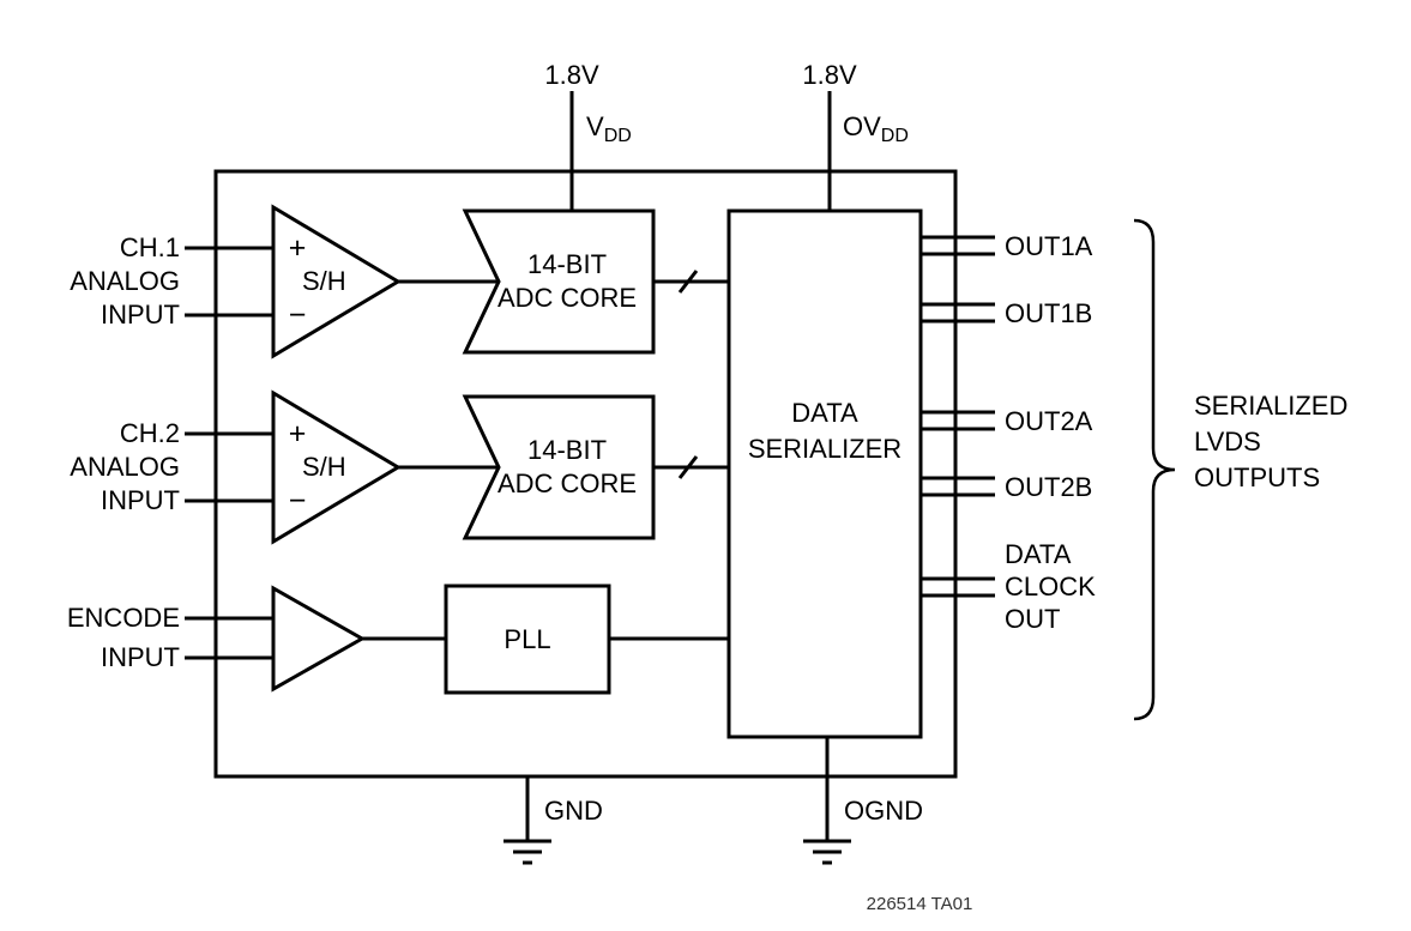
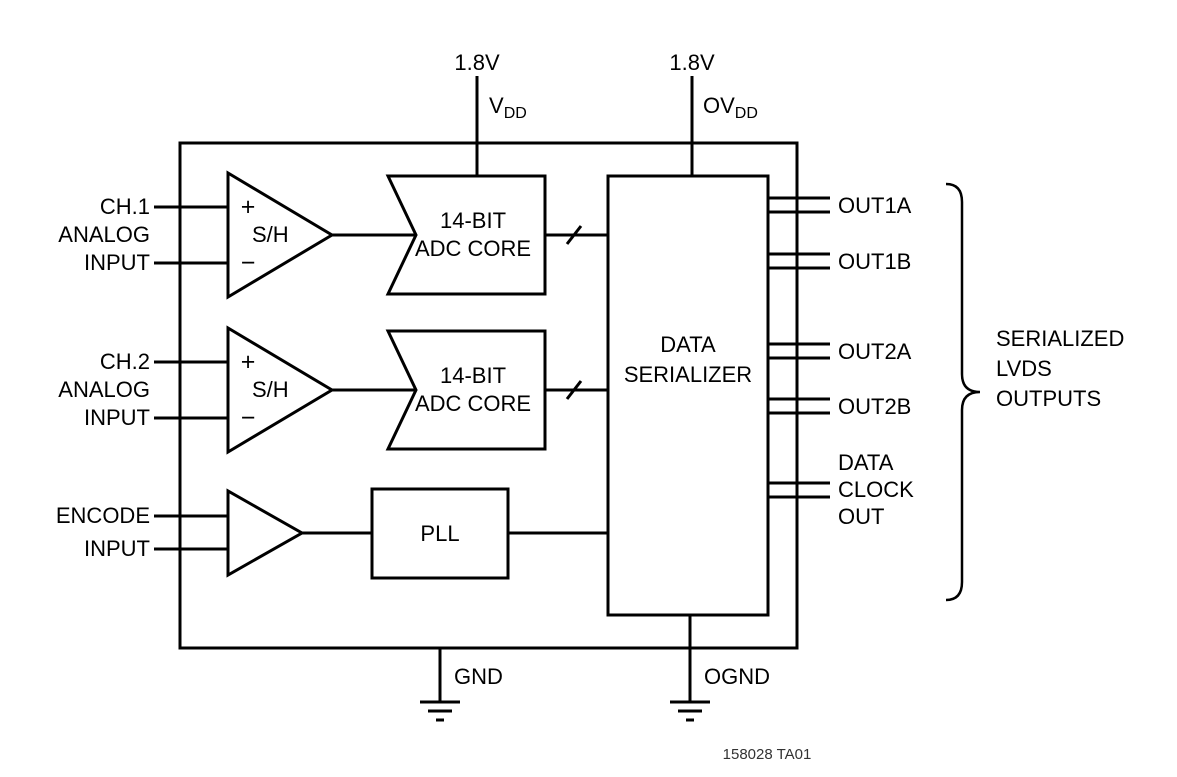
  1.8V
  VDD
  1.8V
  OVDD
  CH.1
  ANALOG
  INPUT
  +
  −
  S/H
  14-BIT
  ADC CORE
  CH.2
  ANALOG
  INPUT
  +
  −
  S/H
  14-BIT
  ADC CORE
  ENCODE
  INPUT
  PLL
  DATA
  SERIALIZER
  OUT1A
  OUT1B
  OUT2A
  OUT2B
  DATA
  CLOCK
  OUT
  SERIALIZED
  LVDS
  OUTPUTS
  GND
  OGND
- 226514 TA01
+ 158028 TA01
